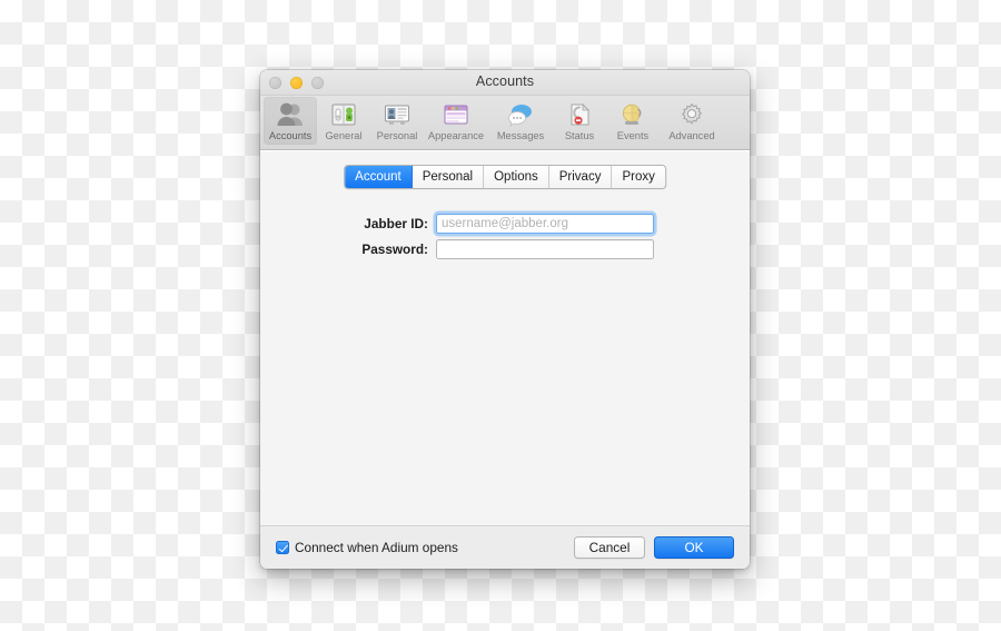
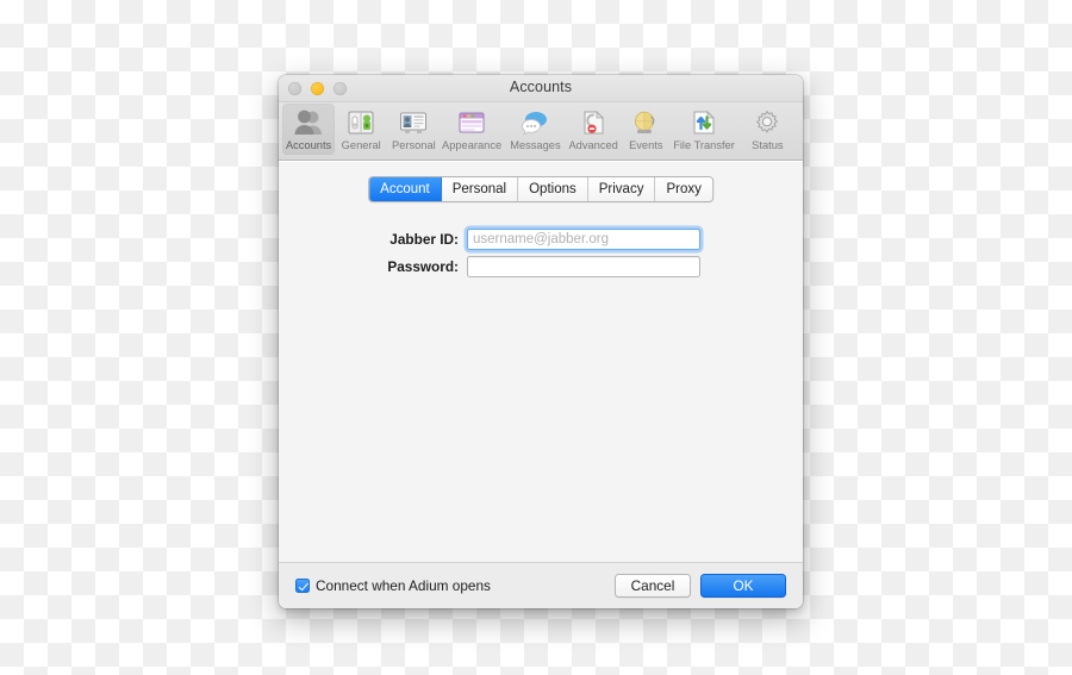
  Accounts
  Accounts
  General
  Personal
  Appearance
  Messages
- Status
+ Advanced
  Events
+ File Transfer
- Advanced
+ Status
  Account
  Personal
  Options
  Privacy
  Proxy
  Jabber ID:
  username@jabber.org
  Password:
  Connect when Adium opens
  Cancel
  OK
